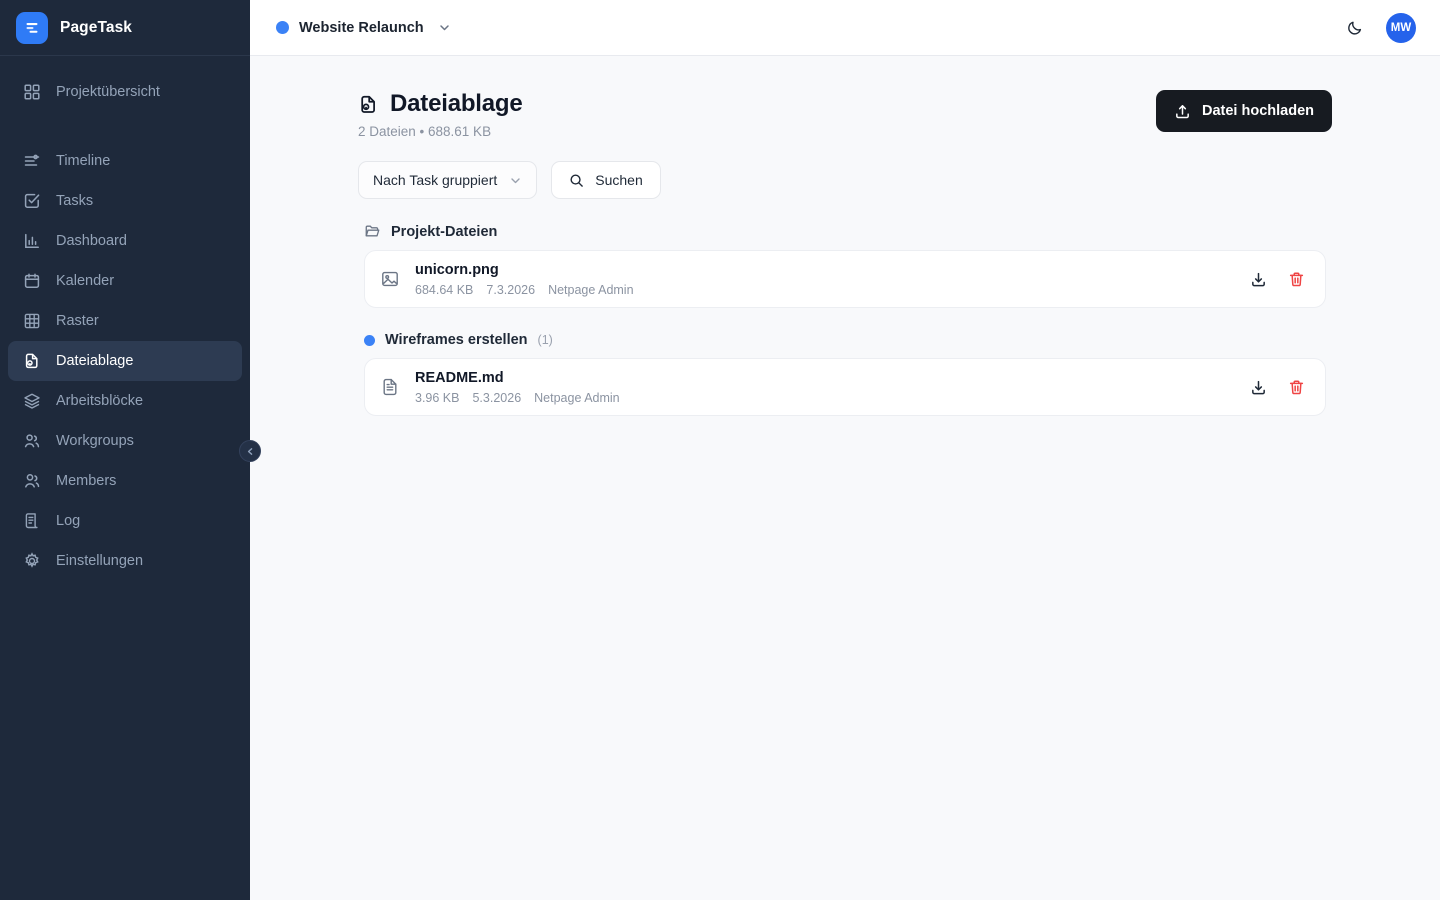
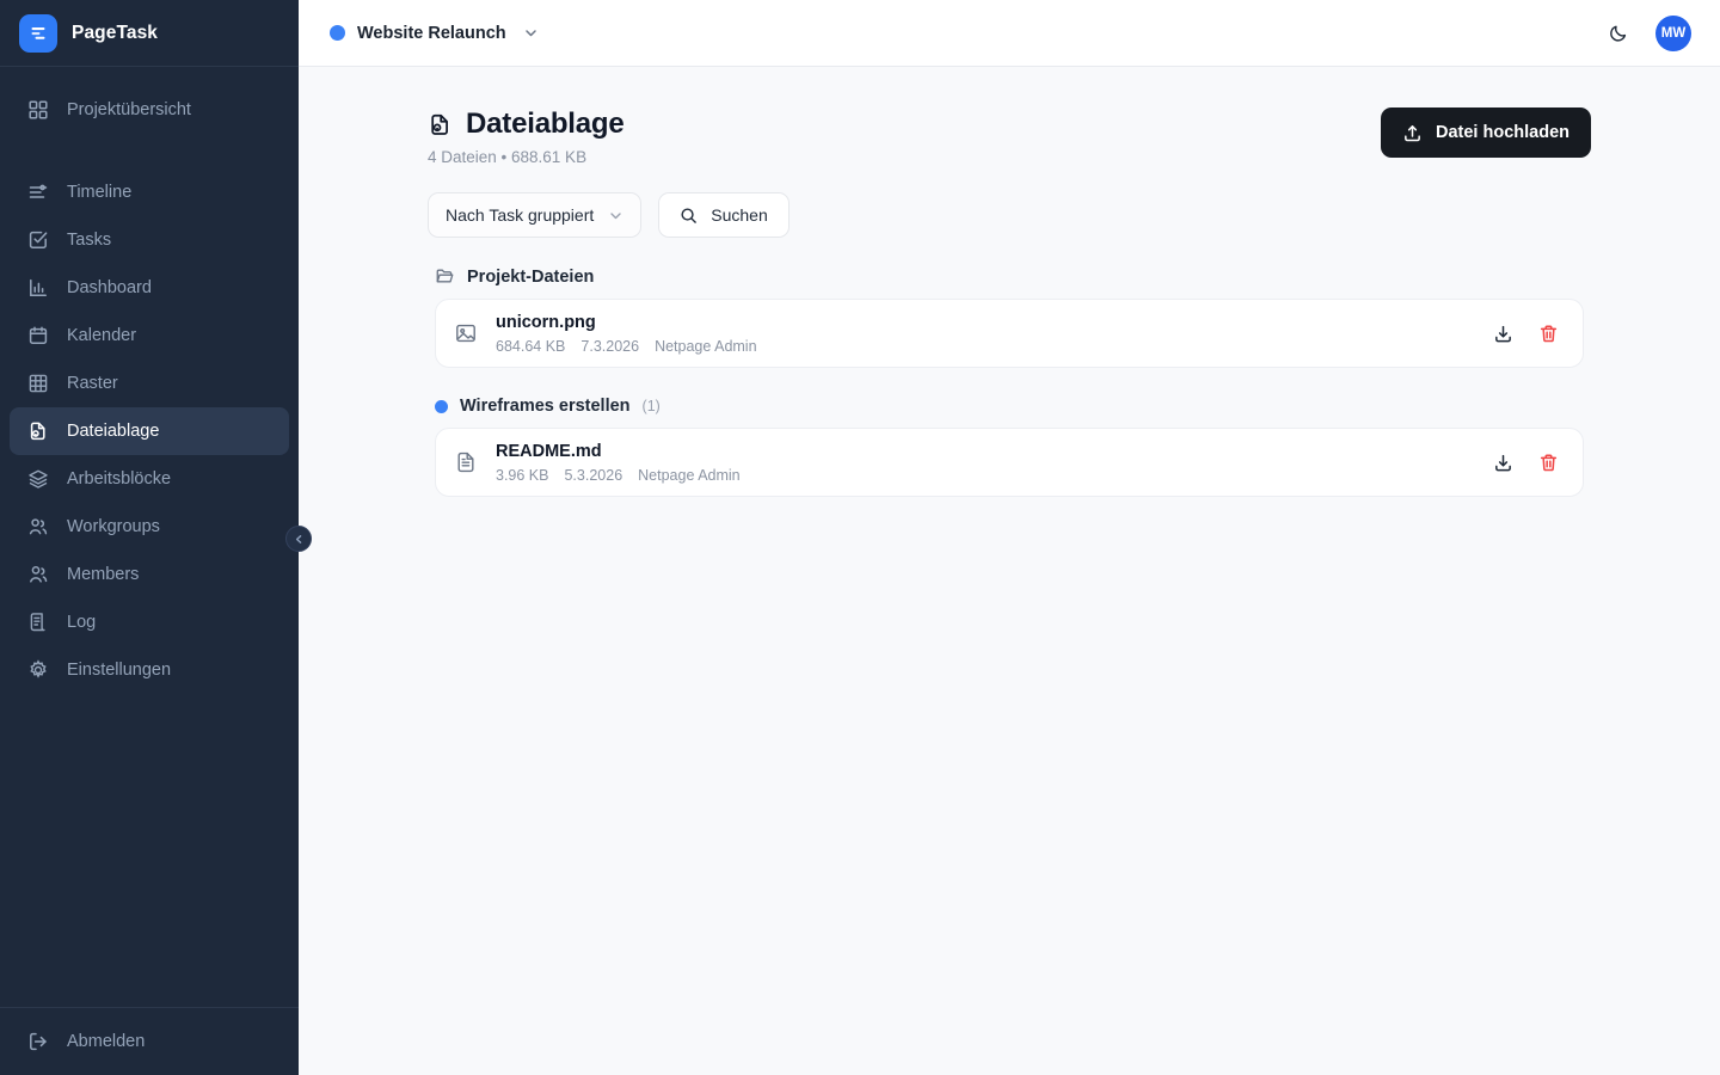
  PageTask
  Projektübersicht
  Timeline
  Tasks
  Dashboard
  Kalender
  Raster
  Dateiablage
  Arbeitsblöcke
  Workgroups
  Members
  Log
  Einstellungen
+ Abmelden
  Website Relaunch
  MW
  Dateiablage
- 2 Dateien • 688.61 KB
+ 4 Dateien • 688.61 KB
  Datei hochladen
  Nach Task gruppiert
  Suchen
  Projekt-Dateien
  unicorn.png
  684.64 KB
  7.3.2026
  Netpage Admin
  Wireframes erstellen
  (1)
  README.md
  3.96 KB
  5.3.2026
  Netpage Admin
